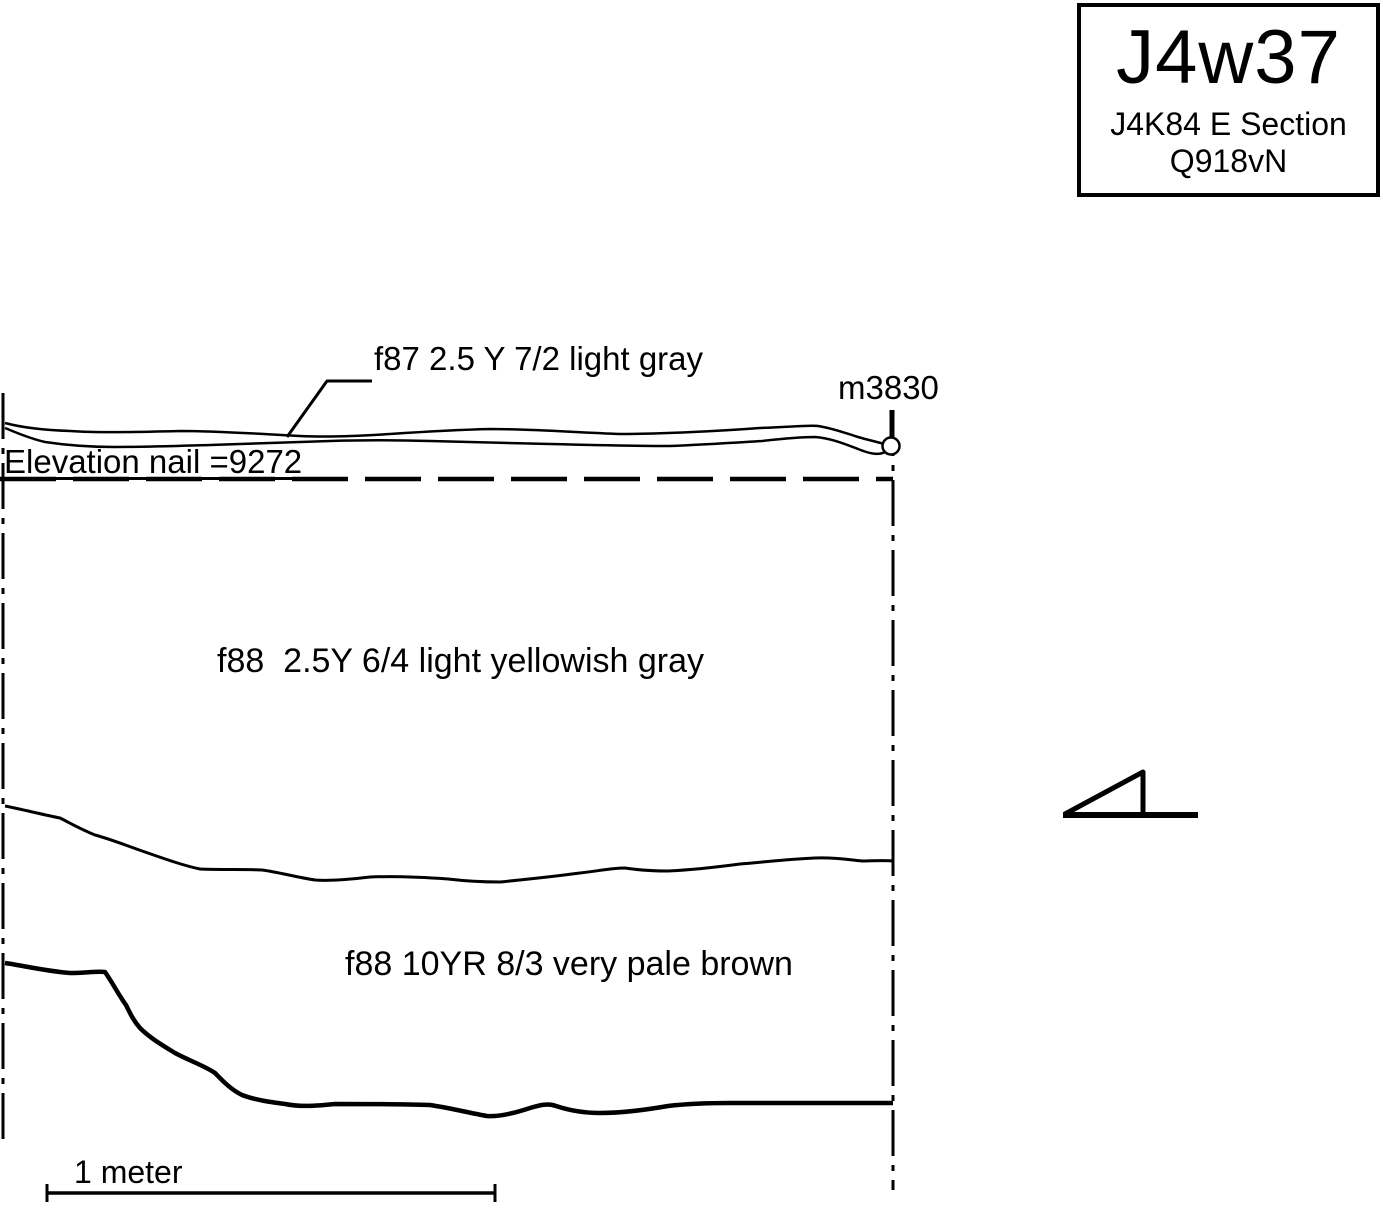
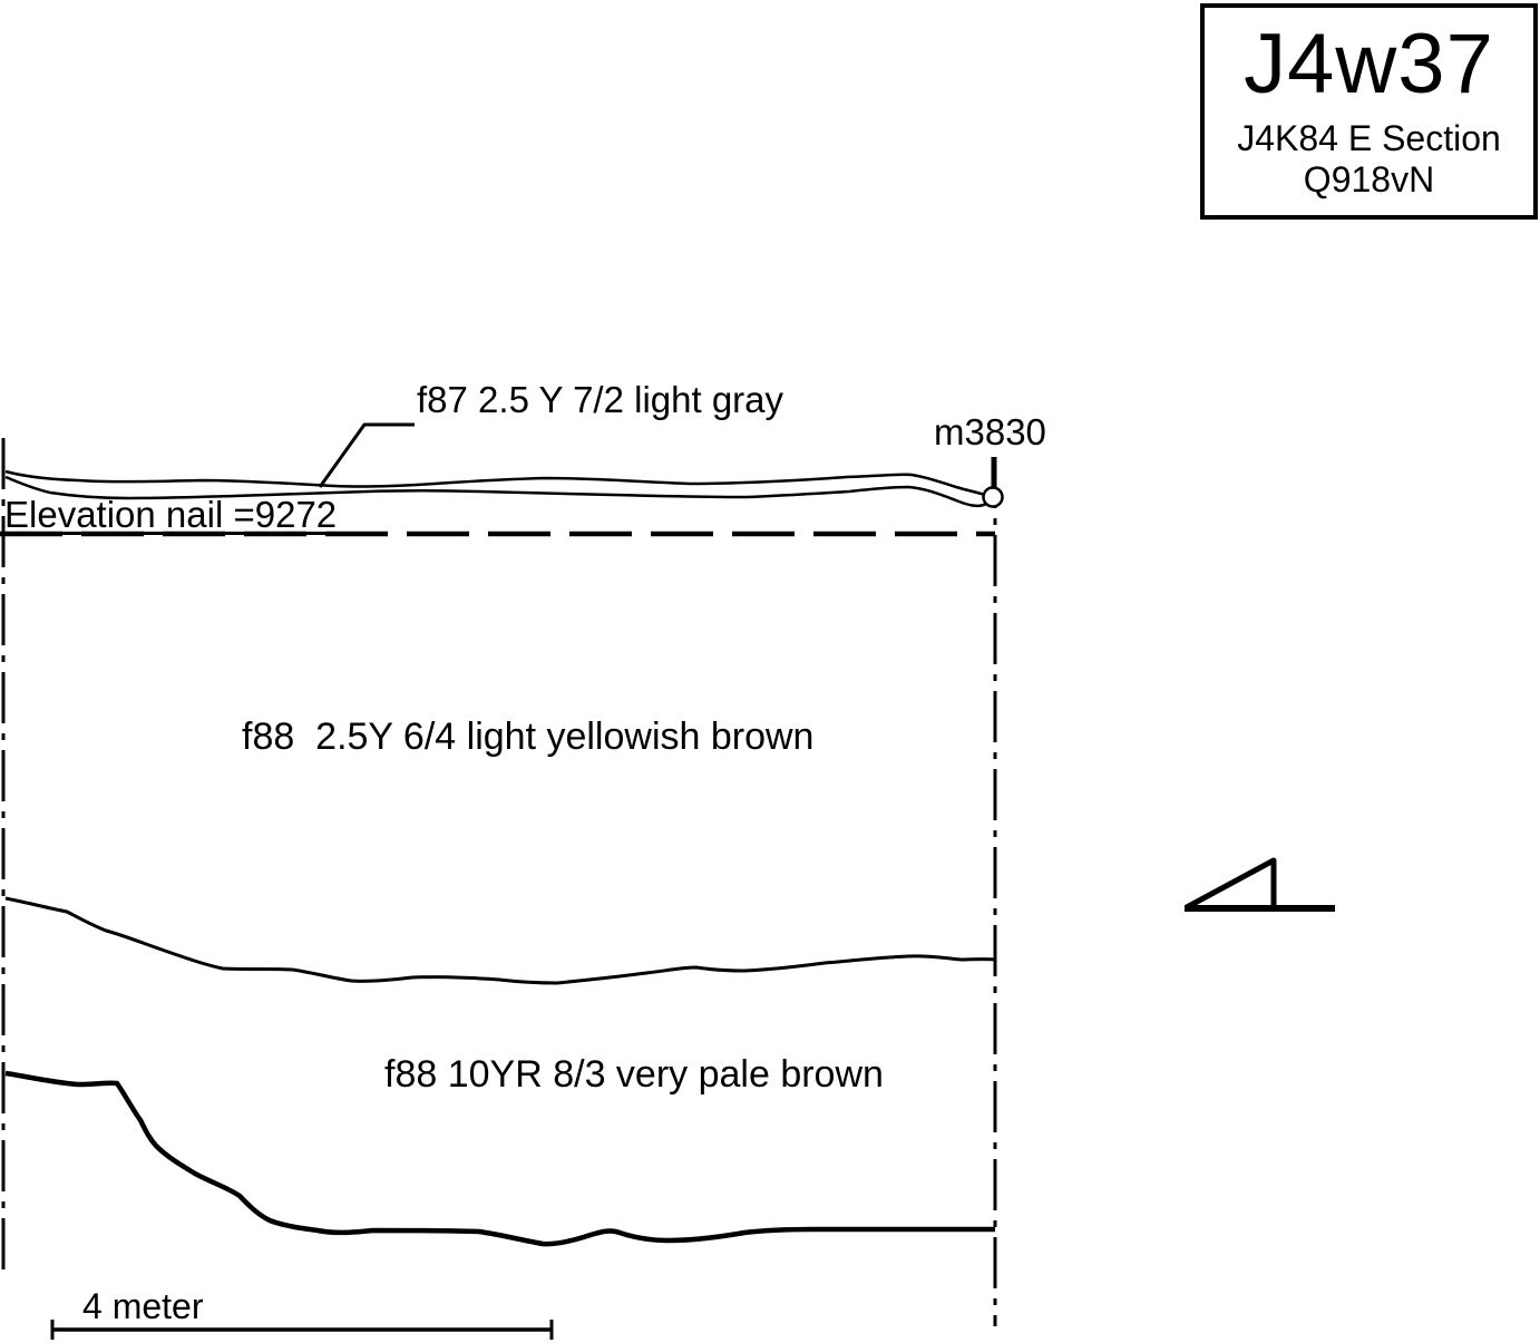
  J4w37
  J4K84 E Section
  Q918vN
  f87 2.5 Y 7/2 light gray
  m3830
  Elevation nail =9272
- f88 2.5Y 6/4 light yellowish gray
+ f88 2.5Y 6/4 light yellowish brown
  f88 10YR 8/3 very pale brown
- 1 meter
+ 4 meter
